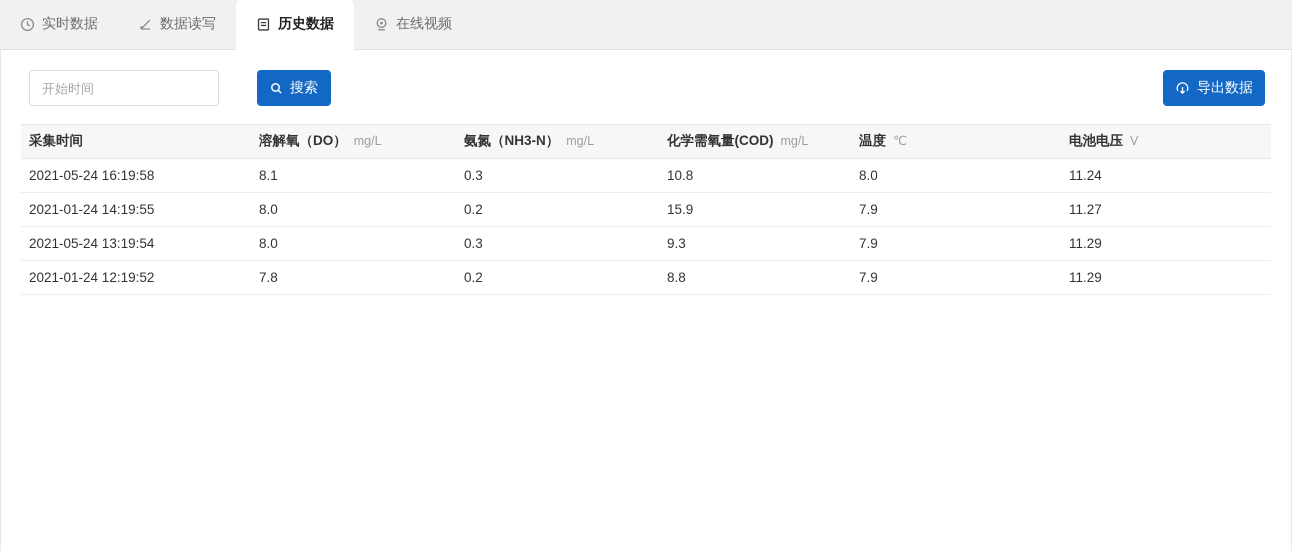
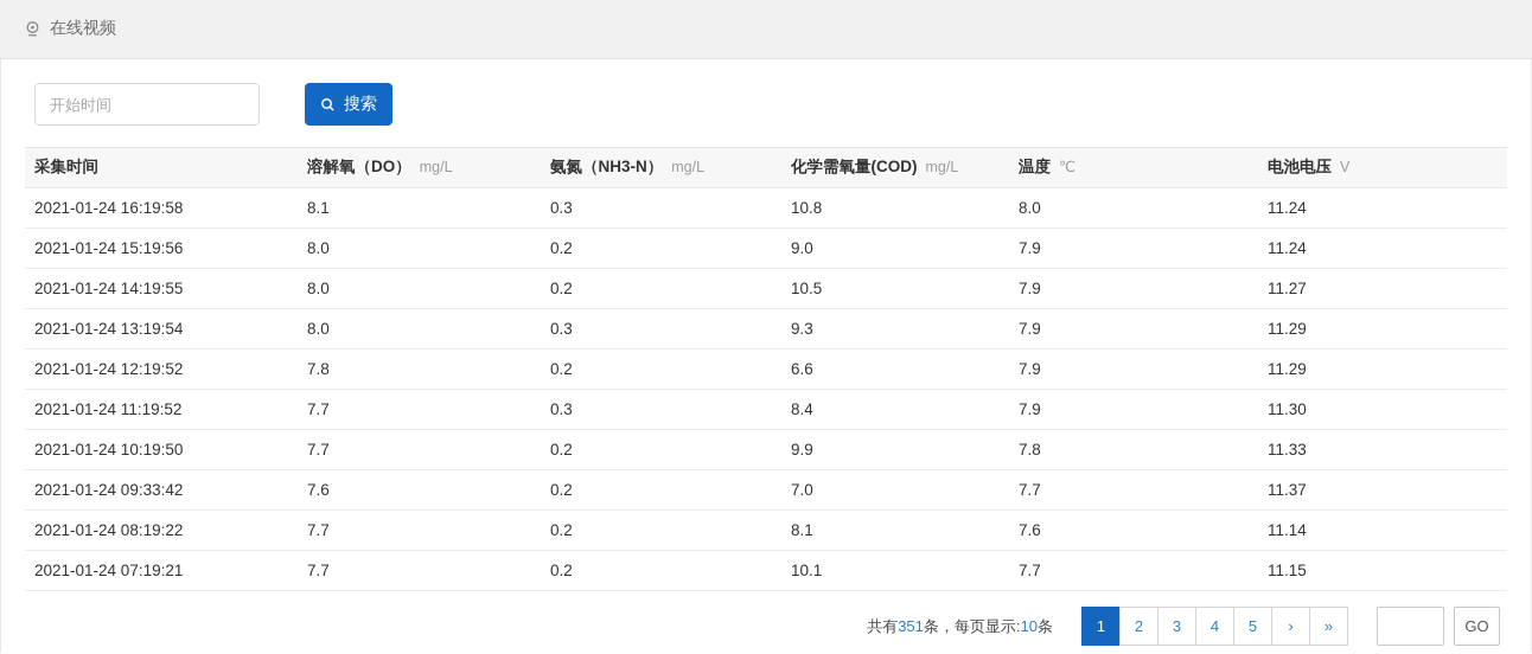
- 实时数据
- 数据读写
- 历史数据
  在线视频
  开始时间
  搜索
- 导出数据
  采集时间	溶解氧（DO） mg/L	氨氮（NH3-N） mg/L	化学需氧量(COD) mg/L	温度 ℃	电池电压 V
- 2021-05-24 16:19:58	8.1	0.3	10.8	8.0	11.24
+ 2021-01-24 16:19:58	8.1	0.3	10.8	8.0	11.24
+ 2021-01-24 15:19:56	8.0	0.2	9.0	7.9	11.24
- 2021-01-24 14:19:55	8.0	0.2	15.9	7.9	11.27
+ 2021-01-24 14:19:55	8.0	0.2	10.5	7.9	11.27
- 2021-05-24 13:19:54	8.0	0.3	9.3	7.9	11.29
+ 2021-01-24 13:19:54	8.0	0.3	9.3	7.9	11.29
- 2021-01-24 12:19:52	7.8	0.2	8.8	7.9	11.29
+ 2021-01-24 12:19:52	7.8	0.2	6.6	7.9	11.29
+ 2021-01-24 11:19:52	7.7	0.3	8.4	7.9	11.30
+ 2021-01-24 10:19:50	7.7	0.2	9.9	7.8	11.33
+ 2021-01-24 09:33:42	7.6	0.2	7.0	7.7	11.37
+ 2021-01-24 08:19:22	7.7	0.2	8.1	7.6	11.14
+ 2021-01-24 07:19:21	7.7	0.2	10.1	7.7	11.15
+ 共有
+ 351
+ 条，每页显示:
+ 10
+ 条
+ 1
+ 2
+ 3
+ 4
+ 5
+ ›
+ »
+ GO
